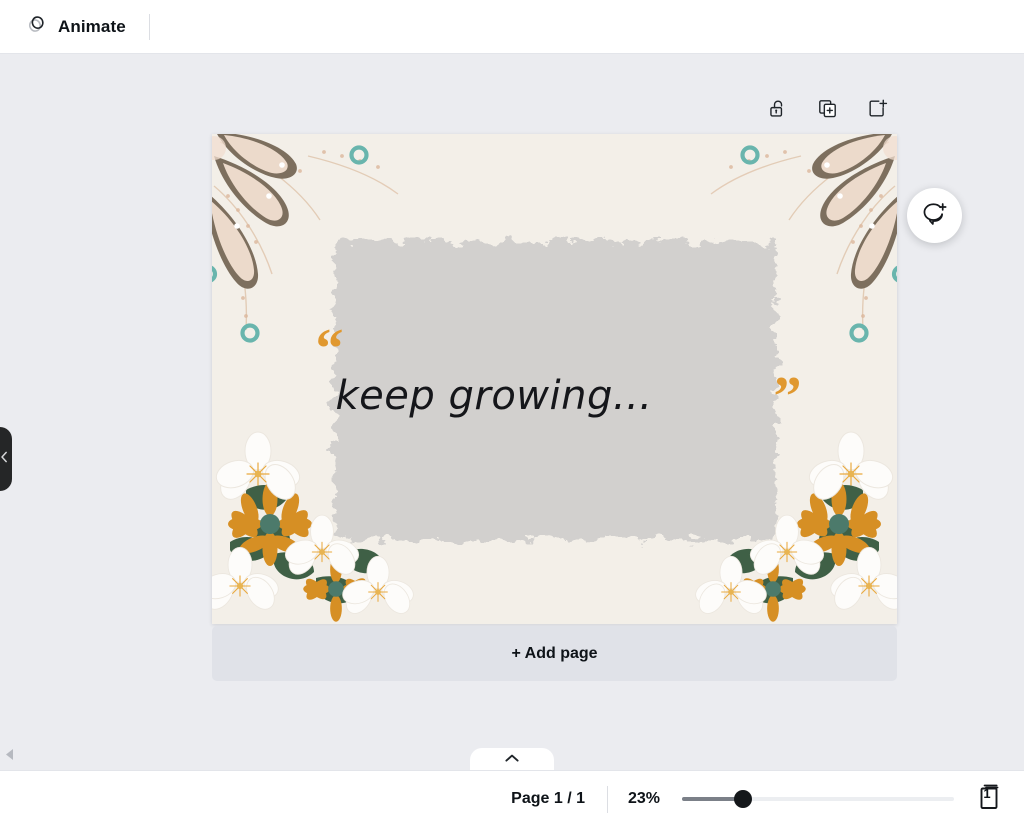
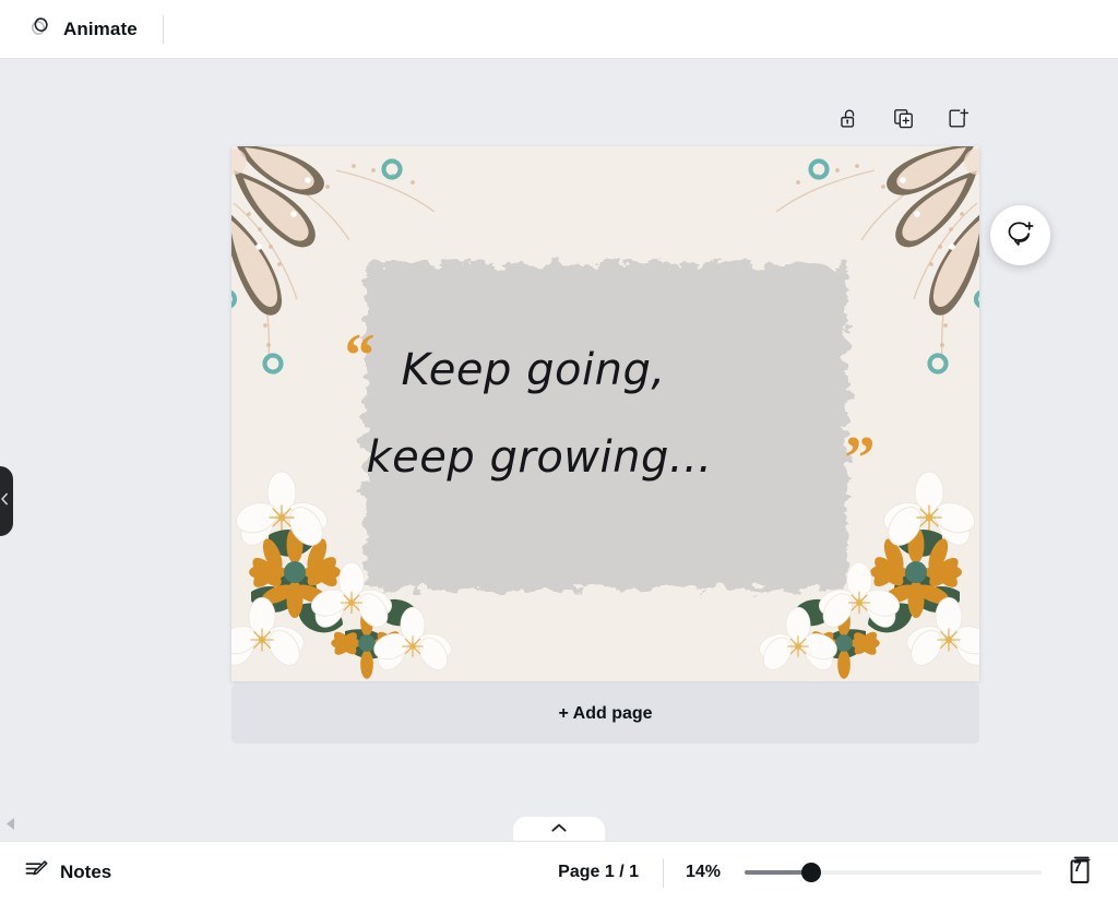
  Animate
  “
+ Keep going,
  keep growing...
  ”
  + Add page
+ Notes
  Page 1 / 1
- 23%
+ 14%
- 1
+ 7
